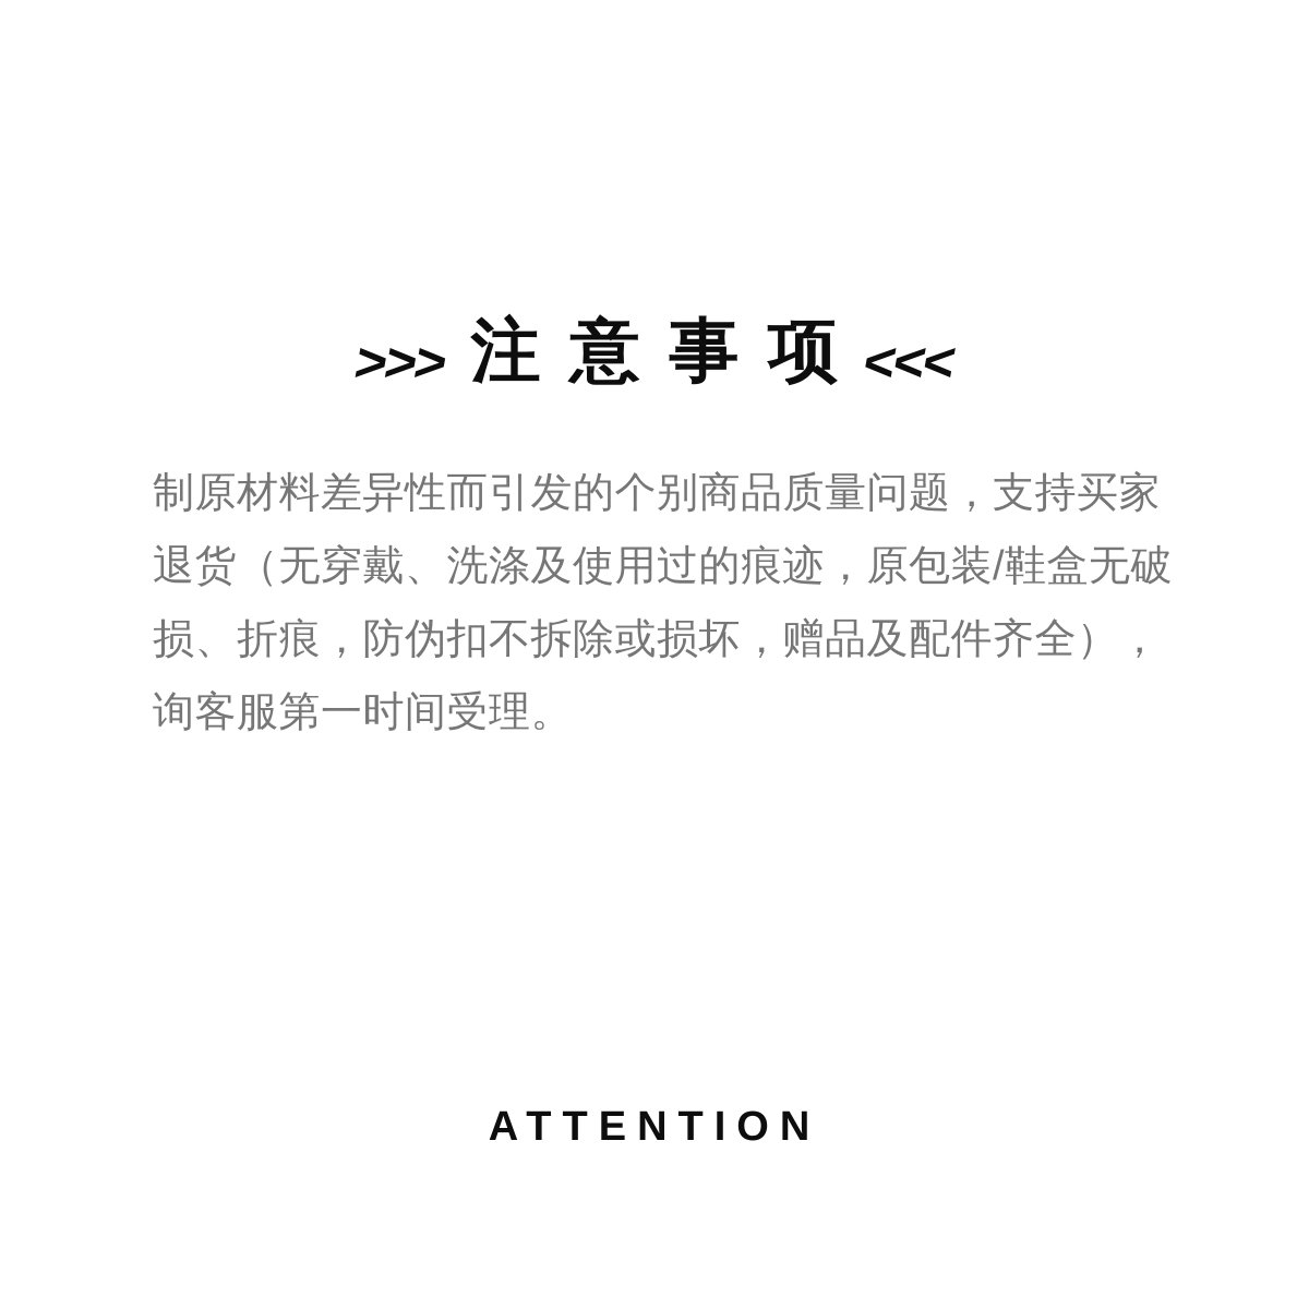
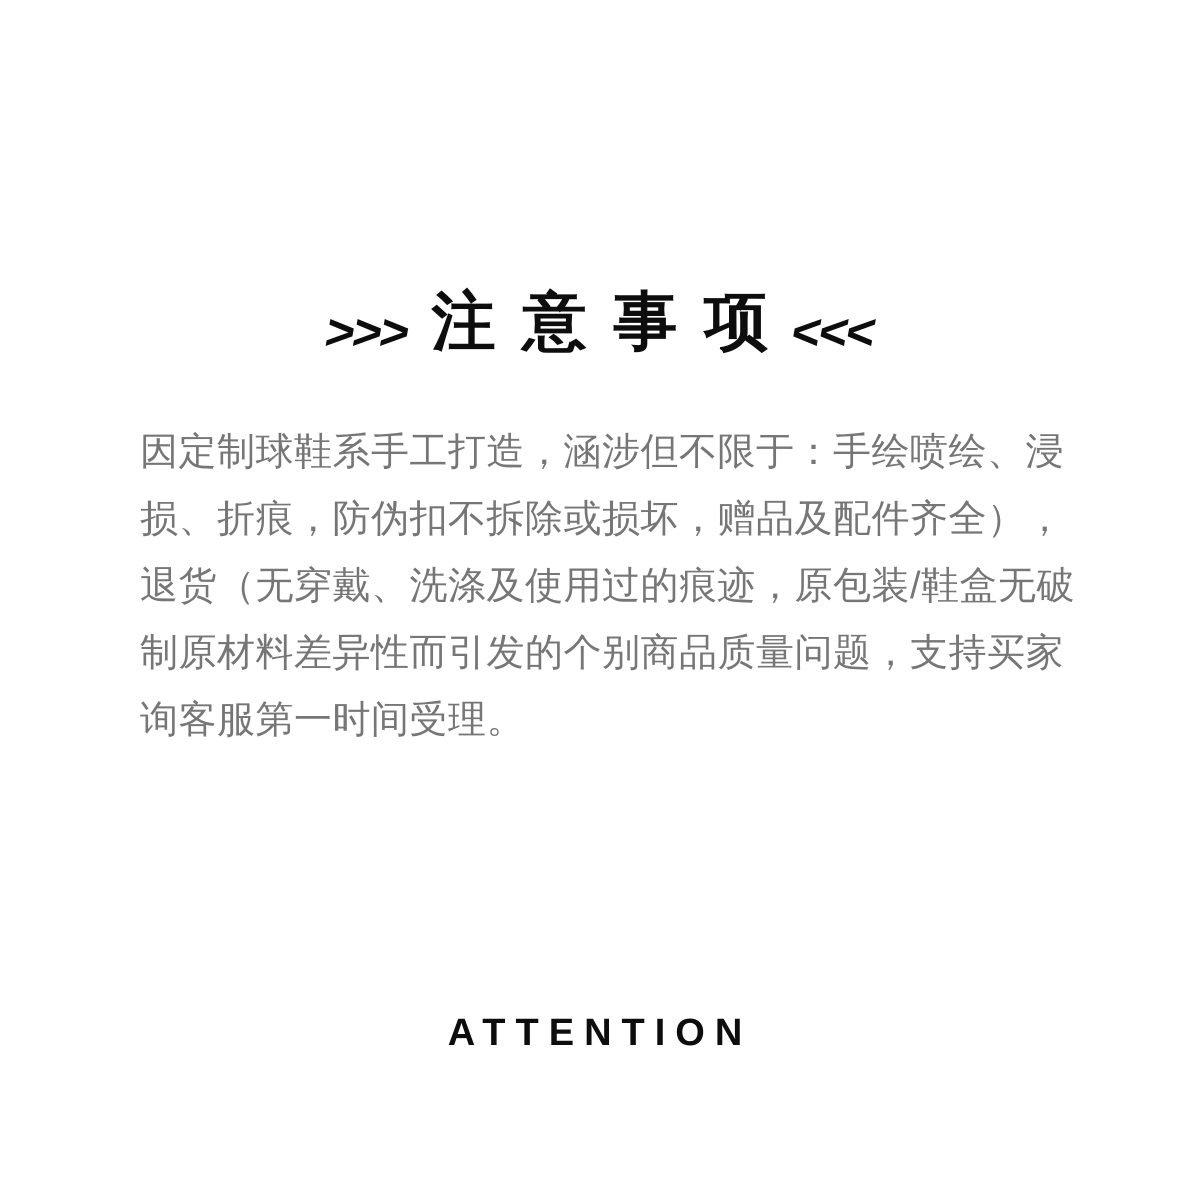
  注意事项
+ 因定制球鞋系手工打造，涵涉但不限于：手绘喷绘、浸
- 制原材料差异性而引发的个别商品质量问题，支持买家
+ 损、折痕，防伪扣不拆除或损坏，赠品及配件齐全），
  退货（无穿戴、洗涤及使用过的痕迹，原包装/鞋盒无破
- 损、折痕，防伪扣不拆除或损坏，赠品及配件齐全），
+ 制原材料差异性而引发的个别商品质量问题，支持买家
  询客服第一时间受理。
  ATTENTION
